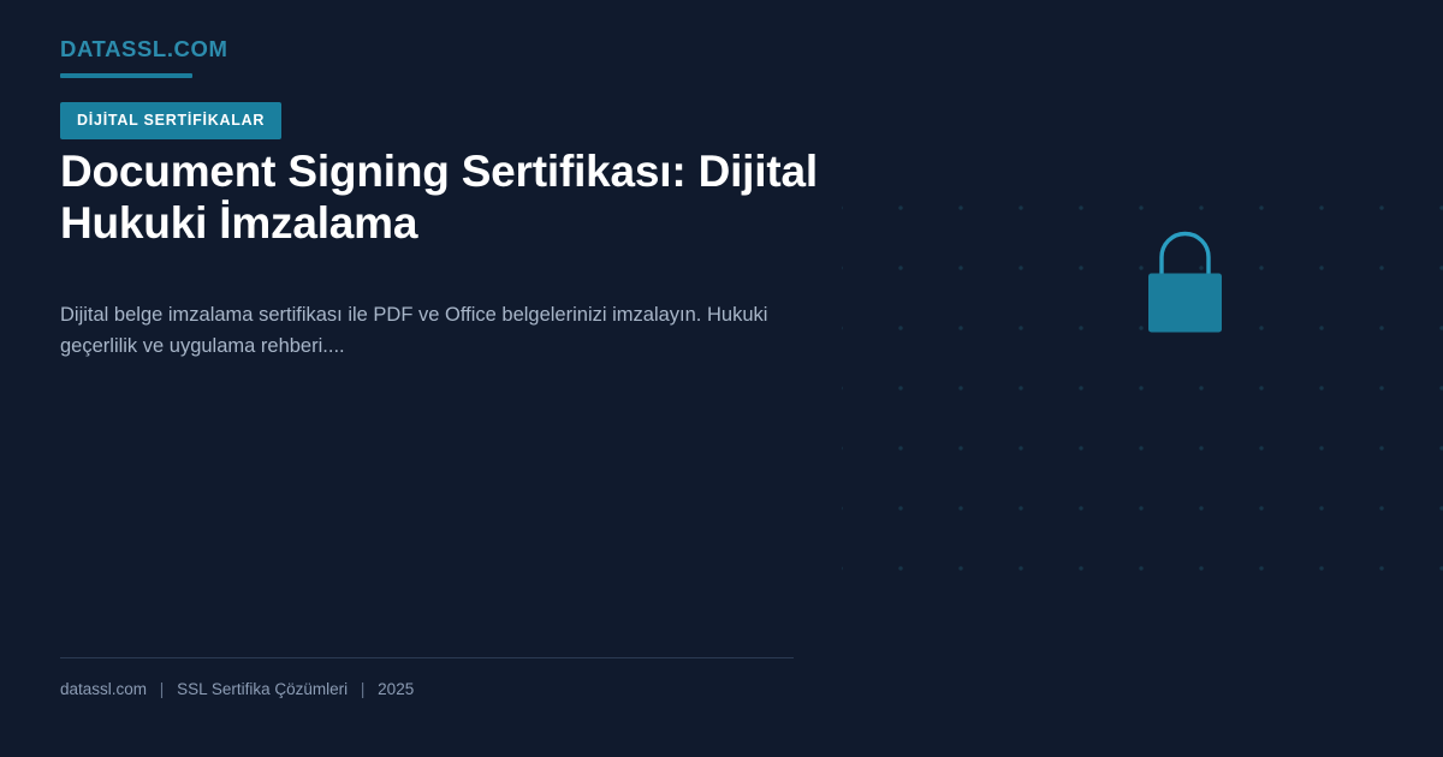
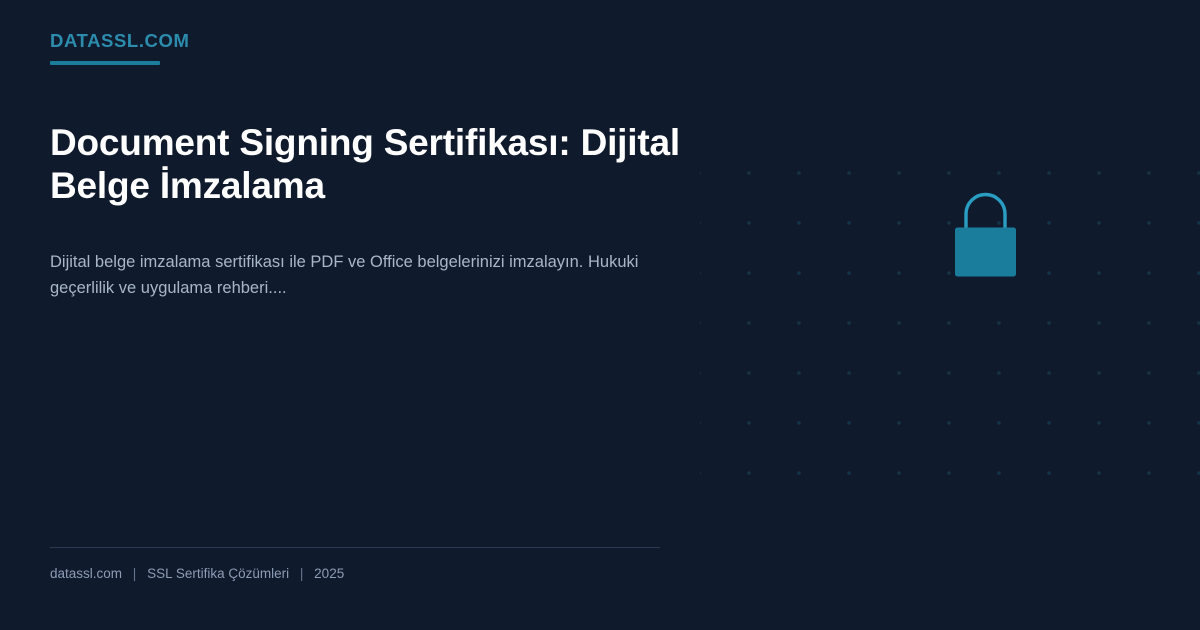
  DATASSL.COM
- DİJİTAL SERTİFİKALAR
- Document Signing Sertifikası: Dijital Hukuki İmzalama
+ Document Signing Sertifikası: Dijital Belge İmzalama
  Dijital belge imzalama sertifikası ile PDF ve Office belgelerinizi imzalayın. Hukuki geçerlilik ve uygulama rehberi....
  datassl.com | SSL Sertifika Çözümleri | 2025
